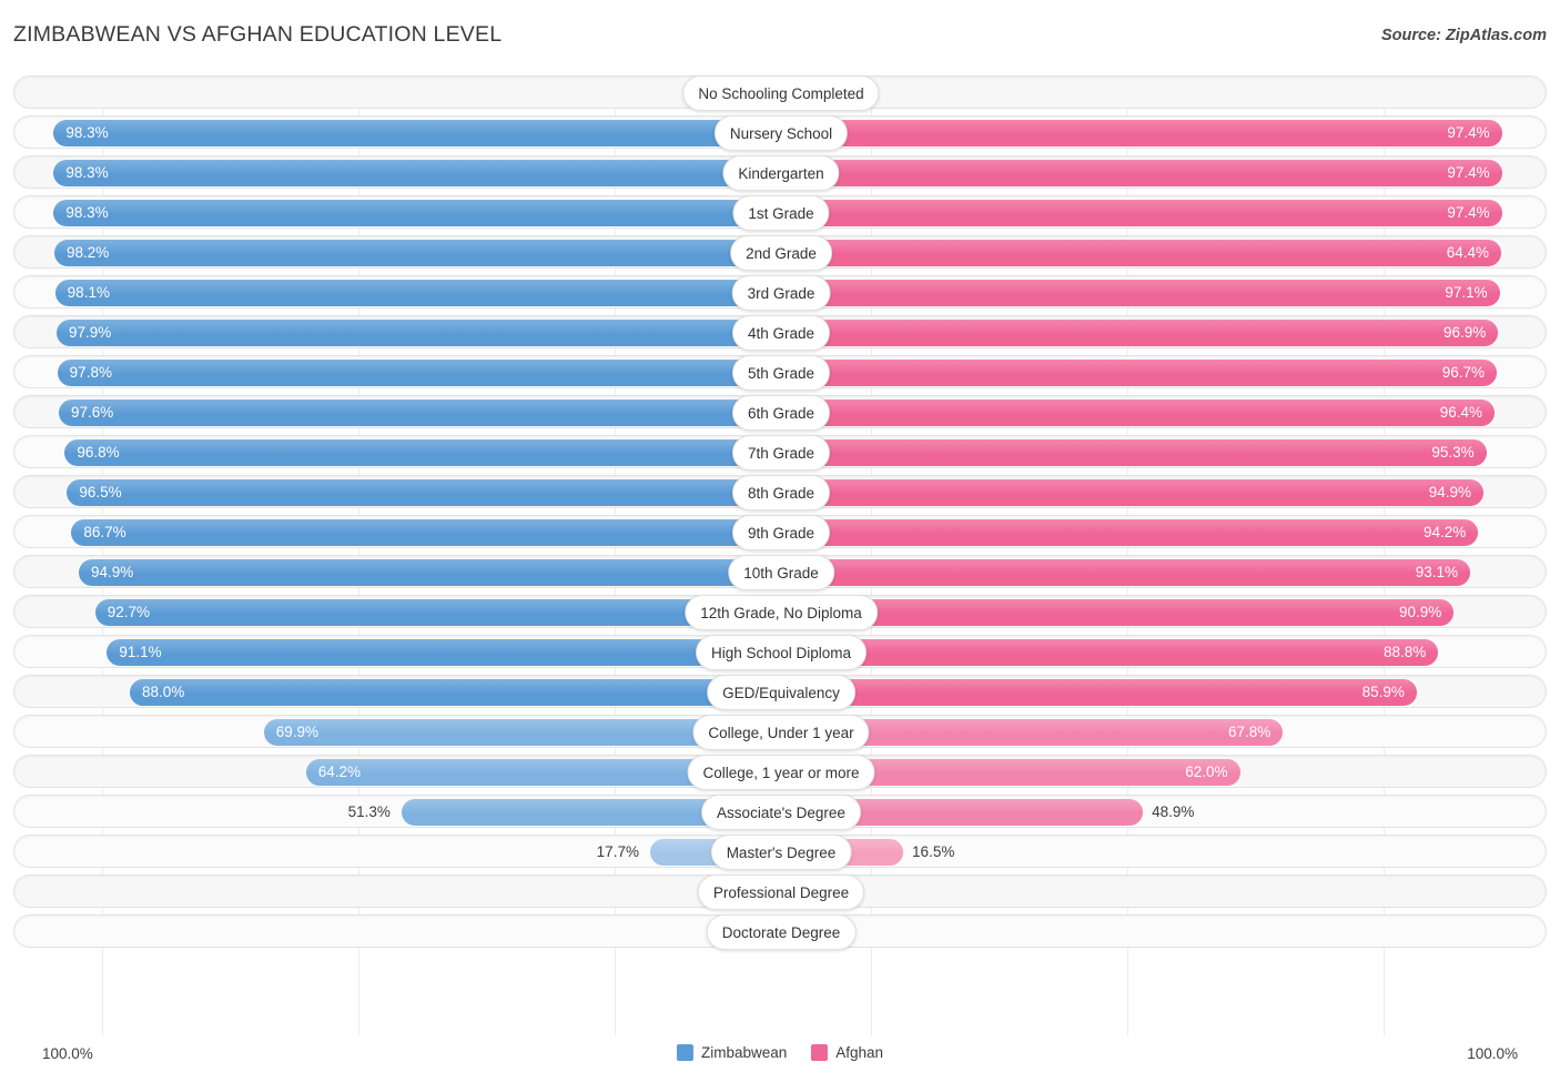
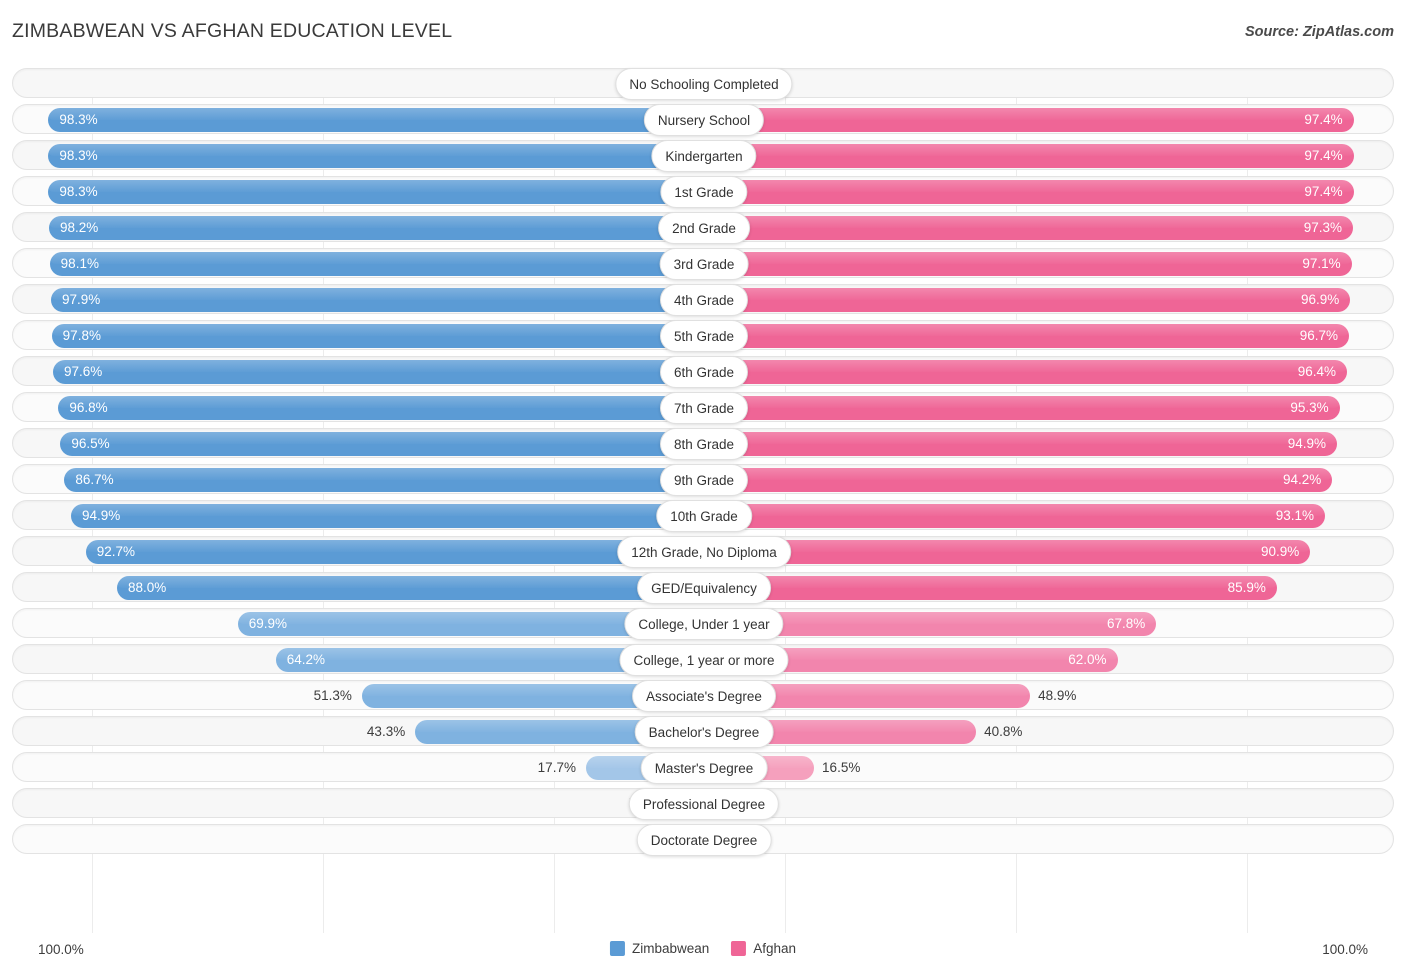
  ZIMBABWEAN VS AFGHAN EDUCATION LEVEL
  Source: ZipAtlas.com
  No Schooling Completed
  98.3%
  97.4%
  Nursery School
  98.3%
  97.4%
  Kindergarten
  98.3%
  97.4%
  1st Grade
  98.2%
- 64.4%
+ 97.3%
  2nd Grade
  98.1%
  97.1%
  3rd Grade
  97.9%
  96.9%
  4th Grade
  97.8%
  96.7%
  5th Grade
  97.6%
  96.4%
  6th Grade
  96.8%
  95.3%
  7th Grade
  96.5%
  94.9%
  8th Grade
  86.7%
  94.2%
  9th Grade
  94.9%
  93.1%
  10th Grade
  92.7%
  90.9%
  12th Grade, No Diploma
- 91.1%
- 88.8%
- High School Diploma
  88.0%
  85.9%
  GED/Equivalency
  69.9%
  67.8%
  College, Under 1 year
  64.2%
  62.0%
  College, 1 year or more
  51.3%
  48.9%
  Associate's Degree
+ 43.3%
+ 40.8%
+ Bachelor's Degree
  17.7%
  16.5%
  Master's Degree
  Professional Degree
  Doctorate Degree
  100.0%
  Zimbabwean
  Afghan
  100.0%
